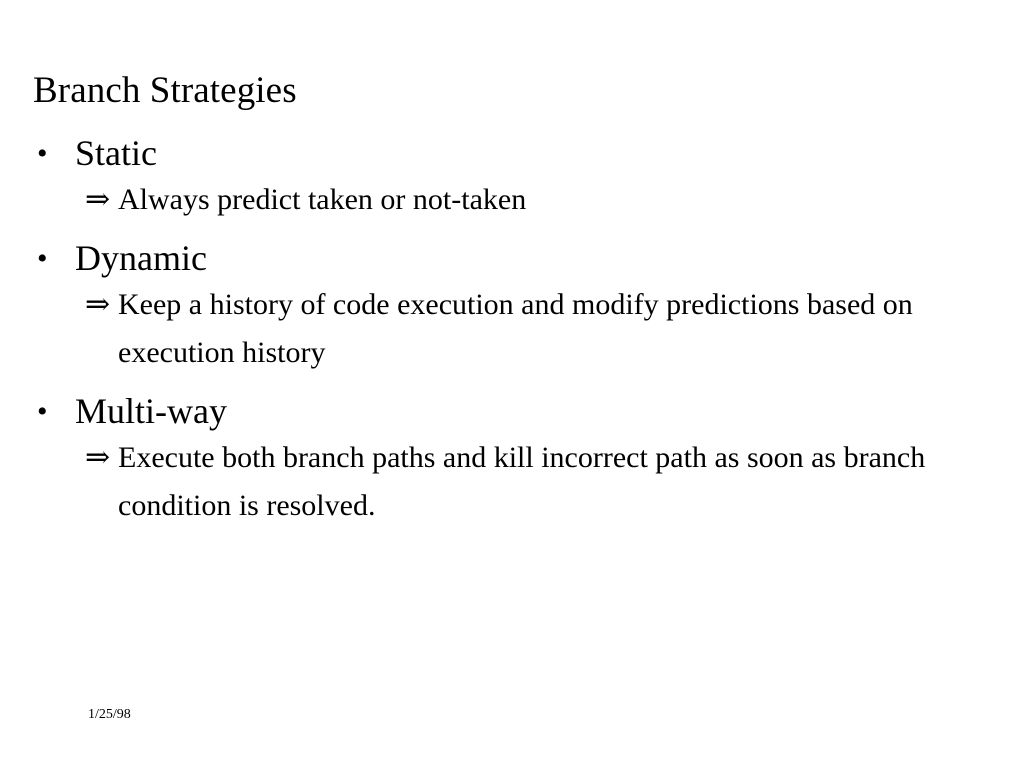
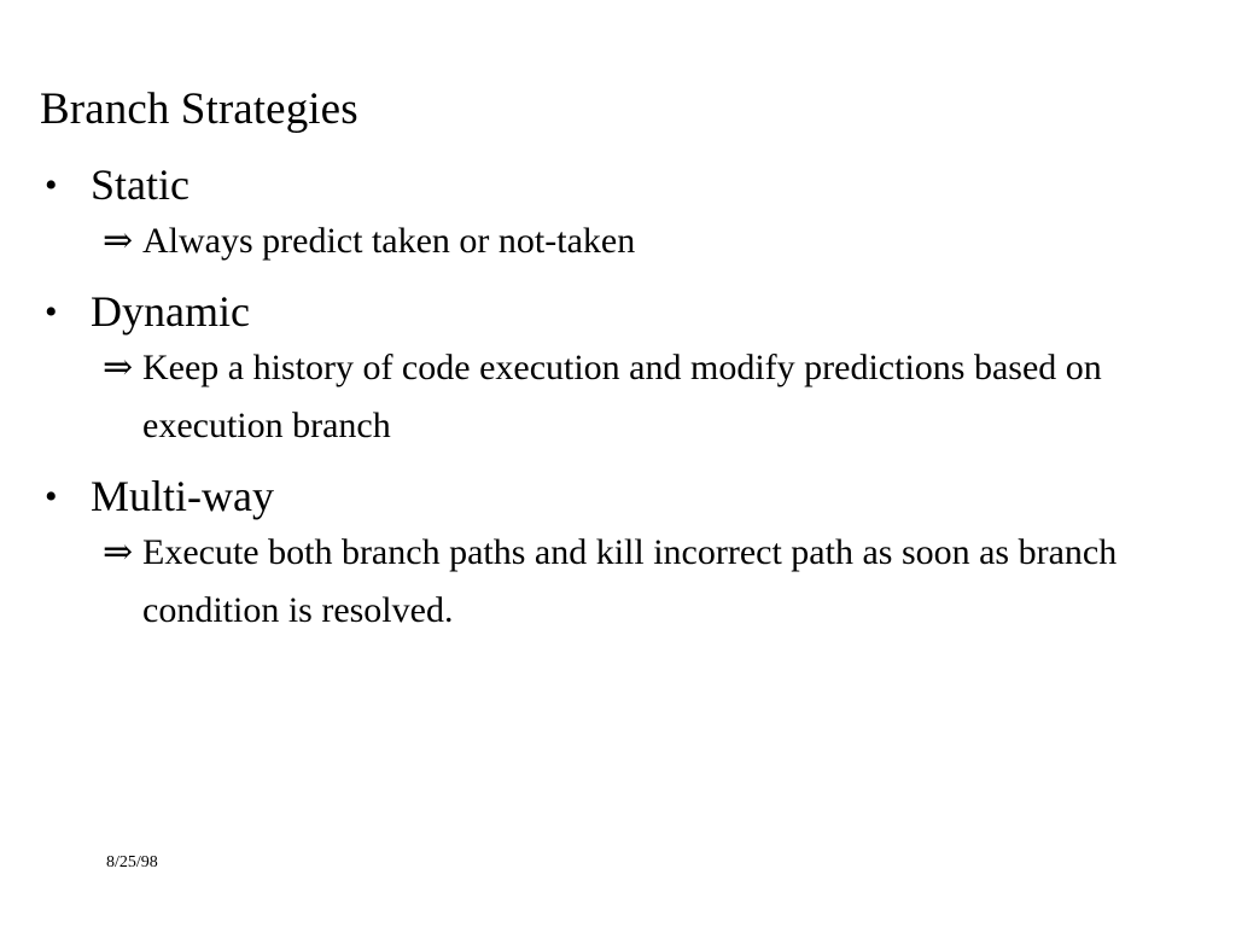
  Branch Strategies
  •
  Static
  ⇒
  Always predict taken or not-taken
  •
  Dynamic
  ⇒
- Keep a history of code execution and modify predictions based on execution history
+ Keep a history of code execution and modify predictions based on execution branch
  •
  Multi-way
  ⇒
  Execute both branch paths and kill incorrect path as soon as branch condition is resolved.
- 1/25/98
+ 8/25/98
